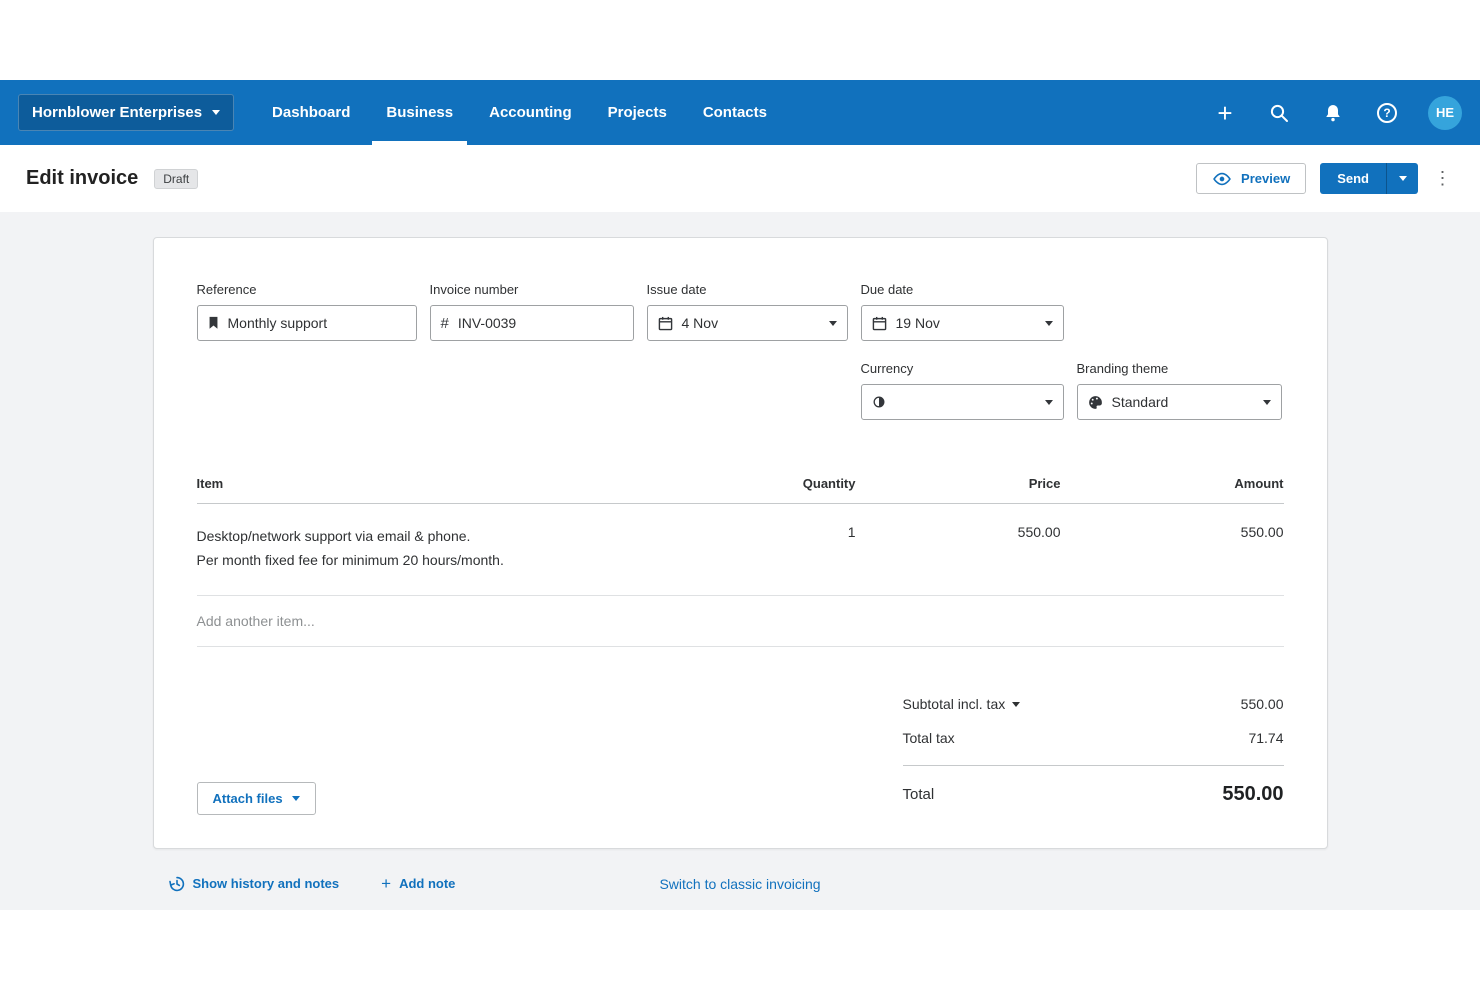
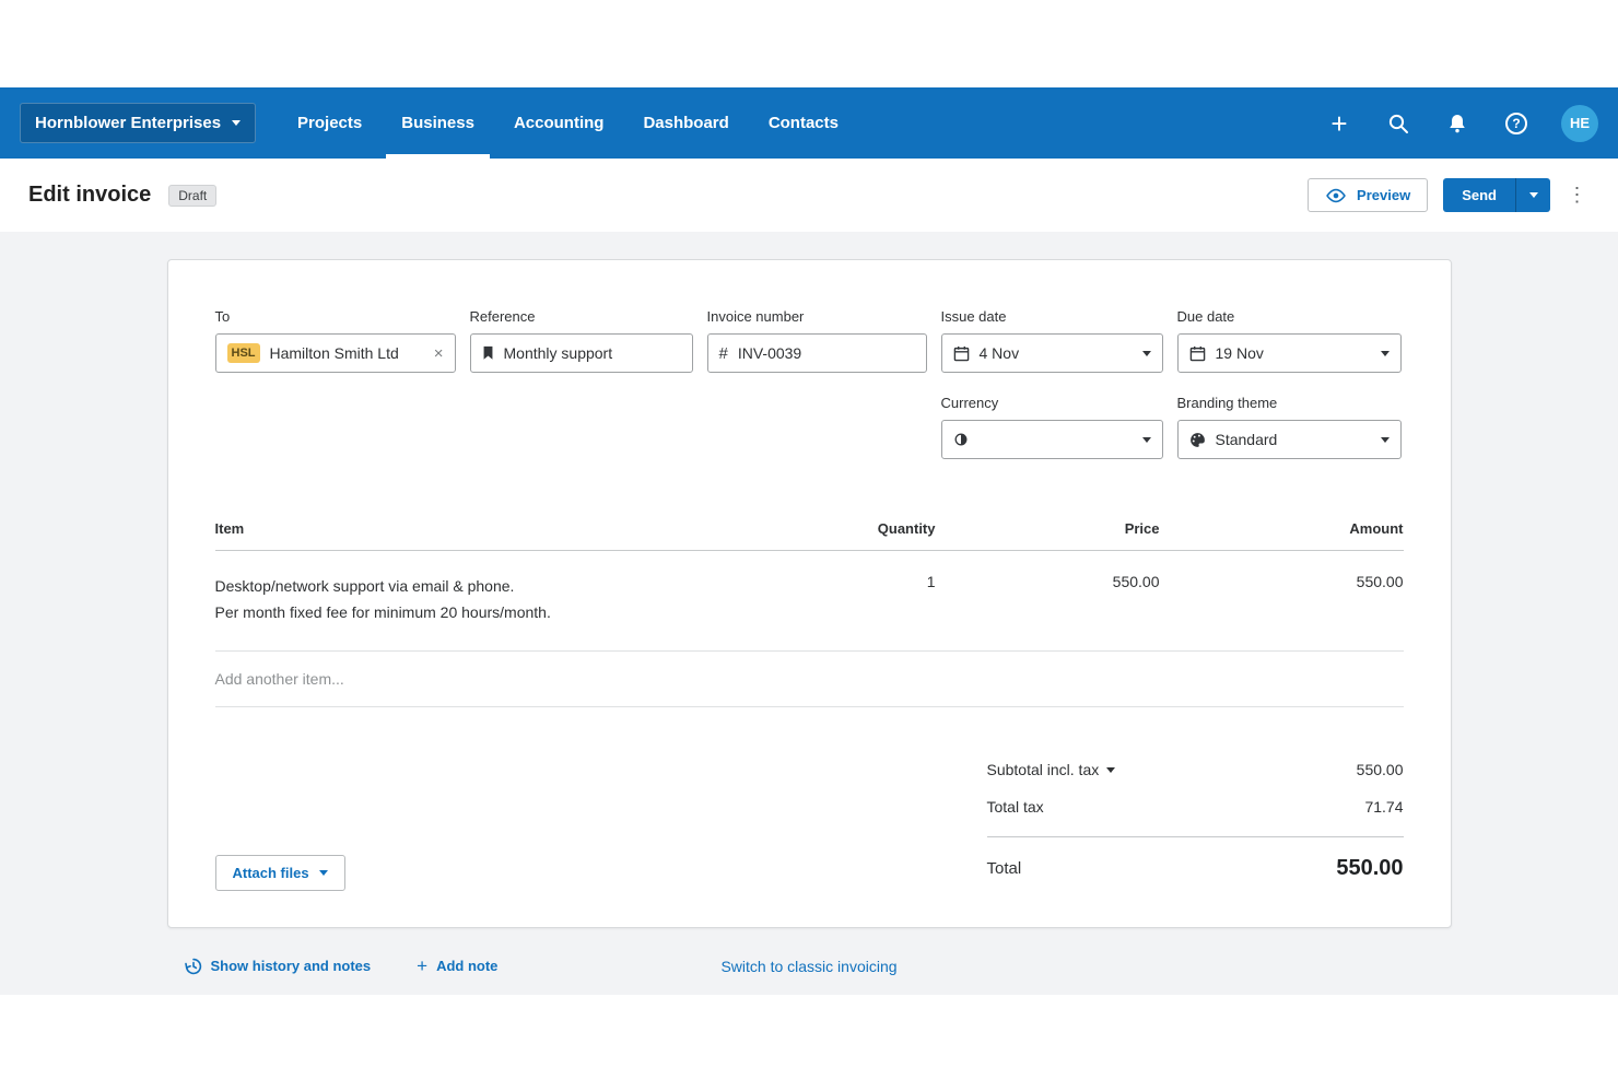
  Hornblower Enterprises
- Dashboard
+ Projects
  Business
  Accounting
- Projects
+ Dashboard
  Contacts
  +
  ?
  HE
  Edit invoice
  Draft
  Preview
  Send
  ⋮
+ To
+ HSL
+ Hamilton Smith Ltd
+ ×
  Reference
  Monthly support
  Invoice number
  #
  INV-0039
  Issue date
  4 Nov
  Due date
  19 Nov
  Currency
  Branding theme
  Standard
  Item
  Quantity
  Price
  Amount
  Desktop/network support via email & phone.
  Per month fixed fee for minimum 20 hours/month.
  1
  550.00
  550.00
  Add another item...
  Attach files
  Subtotal incl. tax
  550.00
  Total tax
  71.74
  Total
  550.00
  Show history and notes
  +
  Add note
  Switch to classic invoicing
